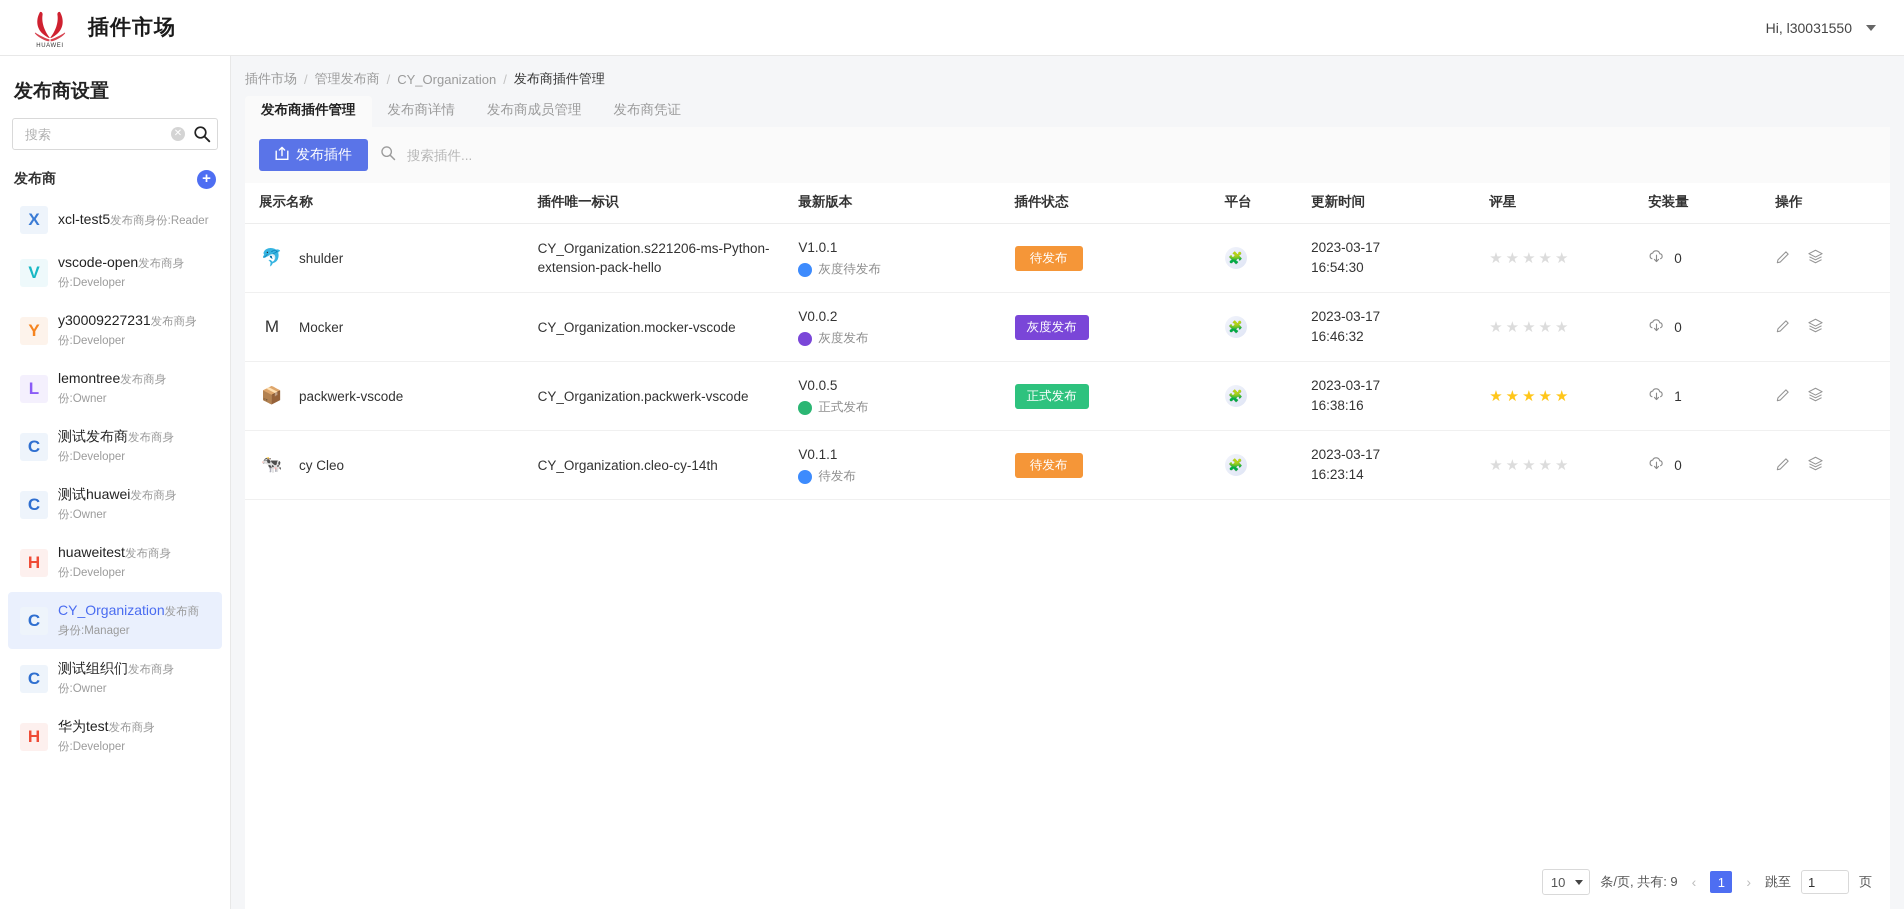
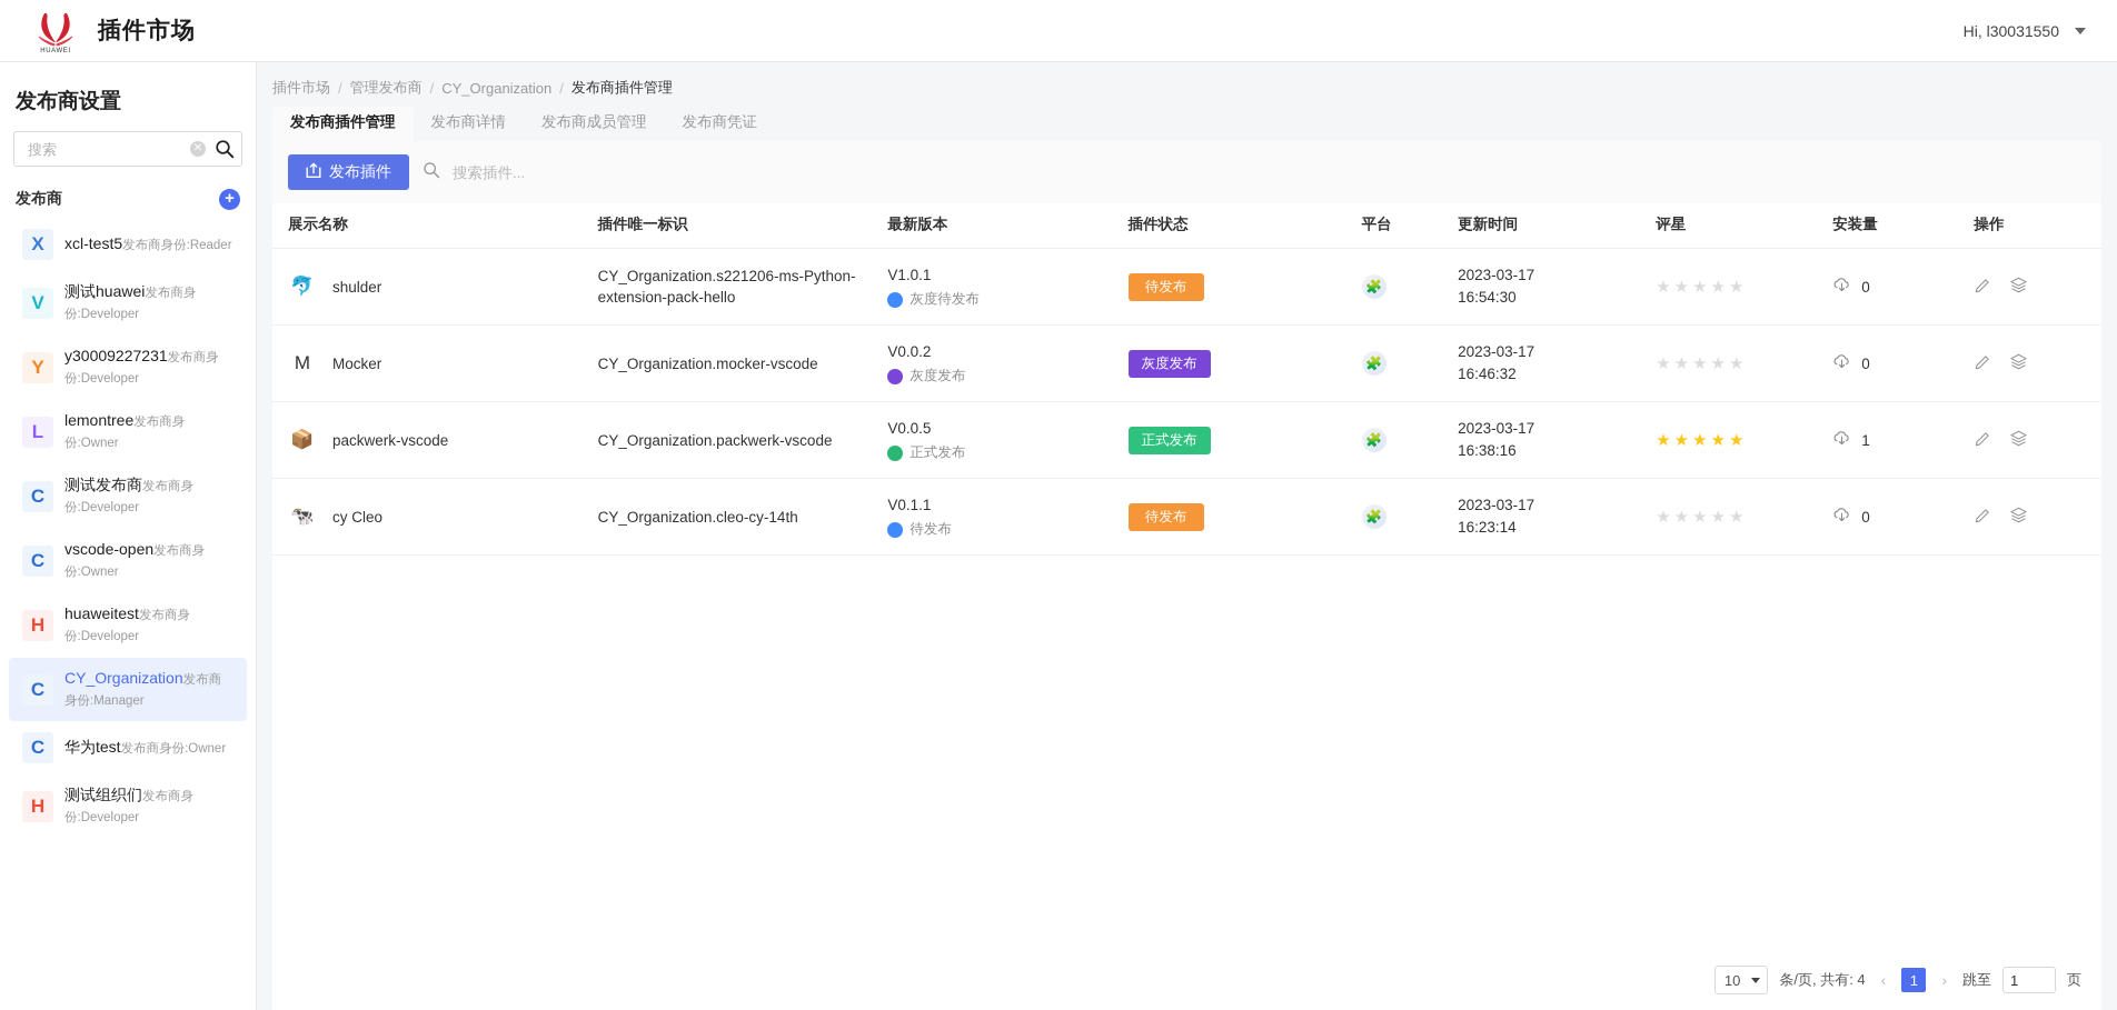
  插件市场
  Hi, l30031550
  发布商设置
  搜索
  ✕
  发布商
  +
  X
  xcl-test5发布商身份:Reader
  V
- vscode-open发布商身份:Developer
+ 测试huawei发布商身份:Developer
  Y
  y30009227231发布商身份:Developer
  L
  lemontree发布商身份:Owner
  C
  测试发布商发布商身份:Developer
  C
- 测试huawei发布商身份:Owner
+ vscode-open发布商身份:Owner
  H
  huaweitest发布商身份:Developer
  C
  CY_Organization发布商身份:Manager
  C
- 测试组织们发布商身份:Owner
+ 华为test发布商身份:Owner
  H
- 华为test发布商身份:Developer
+ 测试组织们发布商身份:Developer
  插件市场
  /
  管理发布商
  /
  CY_Organization
  /
  发布商插件管理
  发布商插件管理
  发布商详情
  发布商成员管理
  发布商凭证
  发布插件
  搜索插件...
  展示名称	插件唯一标识	最新版本	插件状态	平台	更新时间	评星	安装量	操作
  🐬 shulder	CY_Organization.s221206-ms-Python-extension-pack-hello	V1.0.1灰度待发布	待发布	🧩	2023-03-1716:54:30	★ ★ ★ ★ ★	0
  M Mocker	CY_Organization.mocker-vscode	V0.0.2灰度发布	灰度发布	🧩	2023-03-1716:46:32	★ ★ ★ ★ ★	0
  📦 packwerk-vscode	CY_Organization.packwerk-vscode	V0.0.5正式发布	正式发布	🧩	2023-03-1716:38:16	★ ★ ★ ★ ★	1
  🐄 cy Cleo	CY_Organization.cleo-cy-14th	V0.1.1待发布	待发布	🧩	2023-03-1716:23:14	★ ★ ★ ★ ★	0
  10
- 条/页, 共有: 9
+ 条/页, 共有: 4
  ‹
  1
  ›
  跳至
  1
  页
